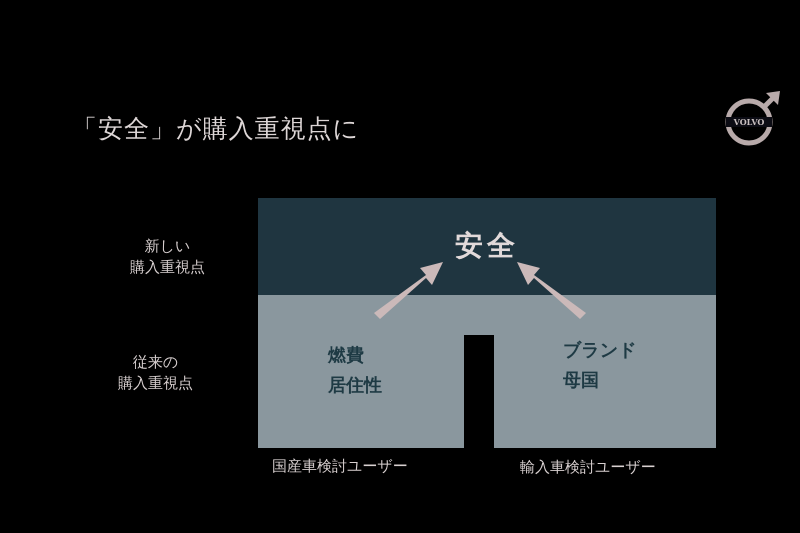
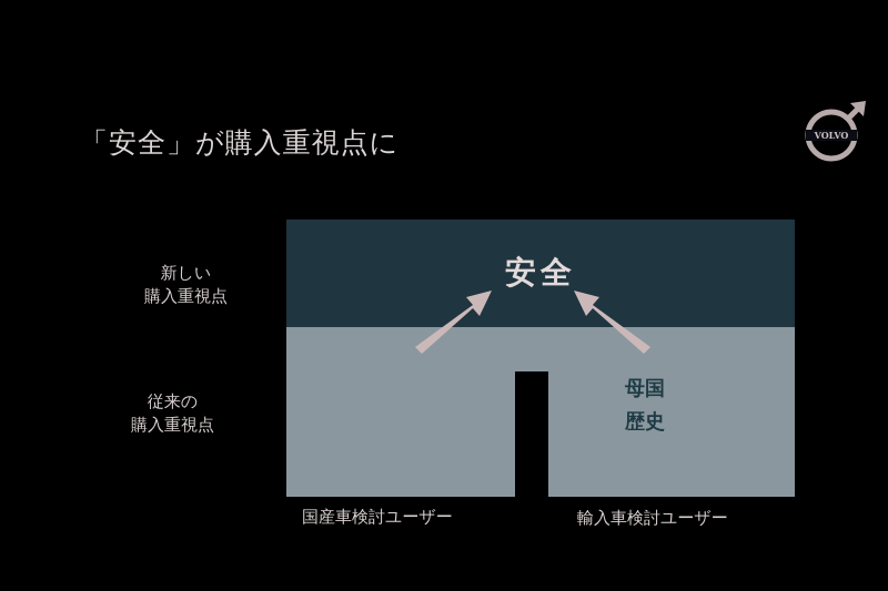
  「安全」が購入重視点に
  VOLVO
  新しい
  購入重視点
  従来の
  購入重視点
  安全
- 燃費
- 居住性
- ブランド
  母国
+ 歴史
  国産車検討ユーザー
  輸入車検討ユーザー
